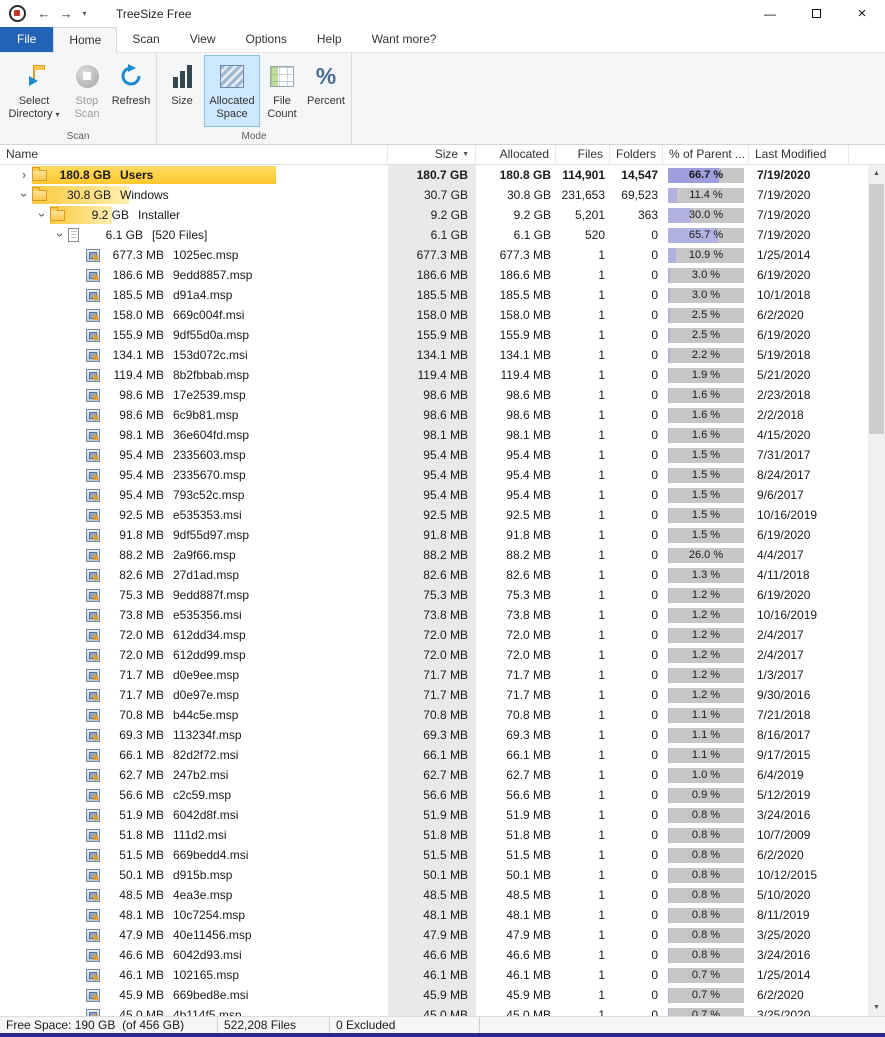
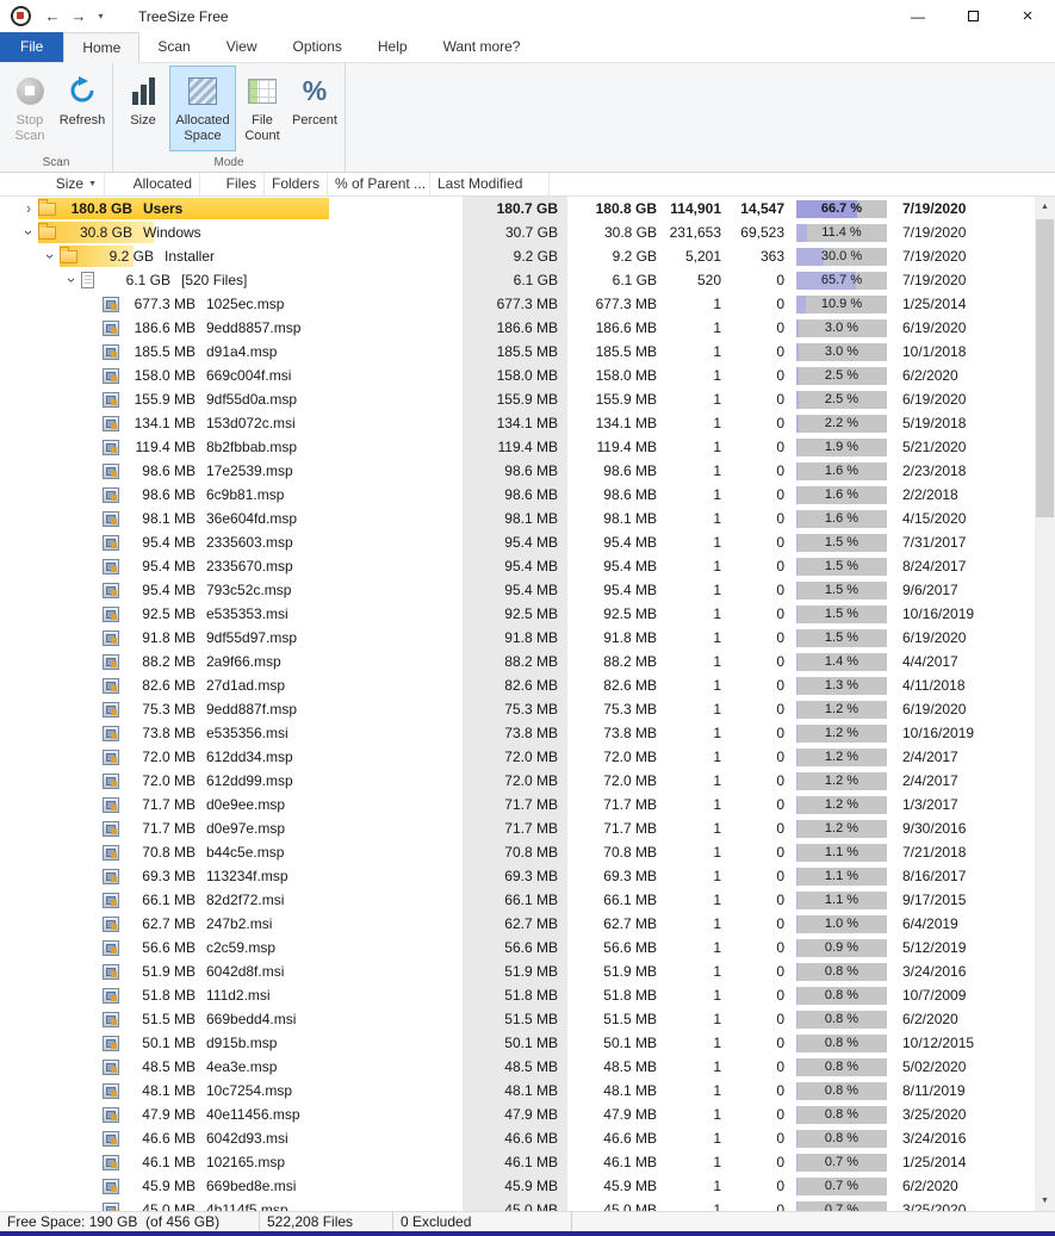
  ←
  →
  ▾
  TreeSize Free
  —
  ×
  File
  Home
  Scan
  View
  Options
  Help
  Want more?
- Select Directory ▾
  Stop Scan
  Refresh
  Scan
  Size
  Allocated Space
  File Count
  %
  Percent
  Mode
- Name
  Size
  Allocated
  Files
  Folders
  % of Parent ...
  Last Modified
  ›
  180.8 GB
  Users
  180.7 GB
  180.8 GB
  114,901
  14,547
  66.7 %
  7/19/2020
  30.8 GB
  Windows
  30.7 GB
  30.8 GB
  231,653
  69,523
  11.4 %
  7/19/2020
  9.2 GB
  Installer
  9.2 GB
  9.2 GB
  5,201
  363
  30.0 %
  7/19/2020
  6.1 GB
  [520 Files]
  6.1 GB
  6.1 GB
  520
  0
  65.7 %
  7/19/2020
  677.3 MB
  1025ec.msp
  677.3 MB
  677.3 MB
  1
  0
  10.9 %
  1/25/2014
  186.6 MB
  9edd8857.msp
  186.6 MB
  186.6 MB
  1
  0
  3.0 %
  6/19/2020
  185.5 MB
  d91a4.msp
  185.5 MB
  185.5 MB
  1
  0
  3.0 %
  10/1/2018
  158.0 MB
  669c004f.msi
  158.0 MB
  158.0 MB
  1
  0
  2.5 %
  6/2/2020
  155.9 MB
  9df55d0a.msp
  155.9 MB
  155.9 MB
  1
  0
  2.5 %
  6/19/2020
  134.1 MB
  153d072c.msi
  134.1 MB
  134.1 MB
  1
  0
  2.2 %
  5/19/2018
  119.4 MB
  8b2fbbab.msp
  119.4 MB
  119.4 MB
  1
  0
  1.9 %
  5/21/2020
  98.6 MB
  17e2539.msp
  98.6 MB
  98.6 MB
  1
  0
  1.6 %
  2/23/2018
  98.6 MB
  6c9b81.msp
  98.6 MB
  98.6 MB
  1
  0
  1.6 %
  2/2/2018
  98.1 MB
  36e604fd.msp
  98.1 MB
  98.1 MB
  1
  0
  1.6 %
  4/15/2020
  95.4 MB
  2335603.msp
  95.4 MB
  95.4 MB
  1
  0
  1.5 %
  7/31/2017
  95.4 MB
  2335670.msp
  95.4 MB
  95.4 MB
  1
  0
  1.5 %
  8/24/2017
  95.4 MB
  793c52c.msp
  95.4 MB
  95.4 MB
  1
  0
  1.5 %
  9/6/2017
  92.5 MB
  e535353.msi
  92.5 MB
  92.5 MB
  1
  0
  1.5 %
  10/16/2019
  91.8 MB
  9df55d97.msp
  91.8 MB
  91.8 MB
  1
  0
  1.5 %
  6/19/2020
  88.2 MB
  2a9f66.msp
  88.2 MB
  88.2 MB
  1
  0
- 26.0 %
+ 1.4 %
  4/4/2017
  82.6 MB
  27d1ad.msp
  82.6 MB
  82.6 MB
  1
  0
  1.3 %
  4/11/2018
  75.3 MB
  9edd887f.msp
  75.3 MB
  75.3 MB
  1
  0
  1.2 %
  6/19/2020
  73.8 MB
  e535356.msi
  73.8 MB
  73.8 MB
  1
  0
  1.2 %
  10/16/2019
  72.0 MB
  612dd34.msp
  72.0 MB
  72.0 MB
  1
  0
  1.2 %
  2/4/2017
  72.0 MB
  612dd99.msp
  72.0 MB
  72.0 MB
  1
  0
  1.2 %
  2/4/2017
  71.7 MB
  d0e9ee.msp
  71.7 MB
  71.7 MB
  1
  0
  1.2 %
  1/3/2017
  71.7 MB
  d0e97e.msp
  71.7 MB
  71.7 MB
  1
  0
  1.2 %
  9/30/2016
  70.8 MB
  b44c5e.msp
  70.8 MB
  70.8 MB
  1
  0
  1.1 %
  7/21/2018
  69.3 MB
  113234f.msp
  69.3 MB
  69.3 MB
  1
  0
  1.1 %
  8/16/2017
  66.1 MB
  82d2f72.msi
  66.1 MB
  66.1 MB
  1
  0
  1.1 %
  9/17/2015
  62.7 MB
  247b2.msi
  62.7 MB
  62.7 MB
  1
  0
  1.0 %
  6/4/2019
  56.6 MB
  c2c59.msp
  56.6 MB
  56.6 MB
  1
  0
  0.9 %
  5/12/2019
  51.9 MB
  6042d8f.msi
  51.9 MB
  51.9 MB
  1
  0
  0.8 %
  3/24/2016
  51.8 MB
  111d2.msi
  51.8 MB
  51.8 MB
  1
  0
  0.8 %
  10/7/2009
  51.5 MB
  669bedd4.msi
  51.5 MB
  51.5 MB
  1
  0
  0.8 %
  6/2/2020
  50.1 MB
  d915b.msp
  50.1 MB
  50.1 MB
  1
  0
  0.8 %
  10/12/2015
  48.5 MB
  4ea3e.msp
  48.5 MB
  48.5 MB
  1
  0
  0.8 %
- 5/10/2020
+ 5/02/2020
  48.1 MB
  10c7254.msp
  48.1 MB
  48.1 MB
  1
  0
  0.8 %
  8/11/2019
  47.9 MB
  40e11456.msp
  47.9 MB
  47.9 MB
  1
  0
  0.8 %
  3/25/2020
  46.6 MB
  6042d93.msi
  46.6 MB
  46.6 MB
  1
  0
  0.8 %
  3/24/2016
  46.1 MB
  102165.msp
  46.1 MB
  46.1 MB
  1
  0
  0.7 %
  1/25/2014
  45.9 MB
  669bed8e.msi
  45.9 MB
  45.9 MB
  1
  0
  0.7 %
  6/2/2020
  45.0 MB
  4b114f5.msp
  45.0 MB
  45.0 MB
  1
  0
  0.7 %
  3/25/2020
  Free Space: 190 GB (of 456 GB)
  522,208 Files
  0 Excluded
